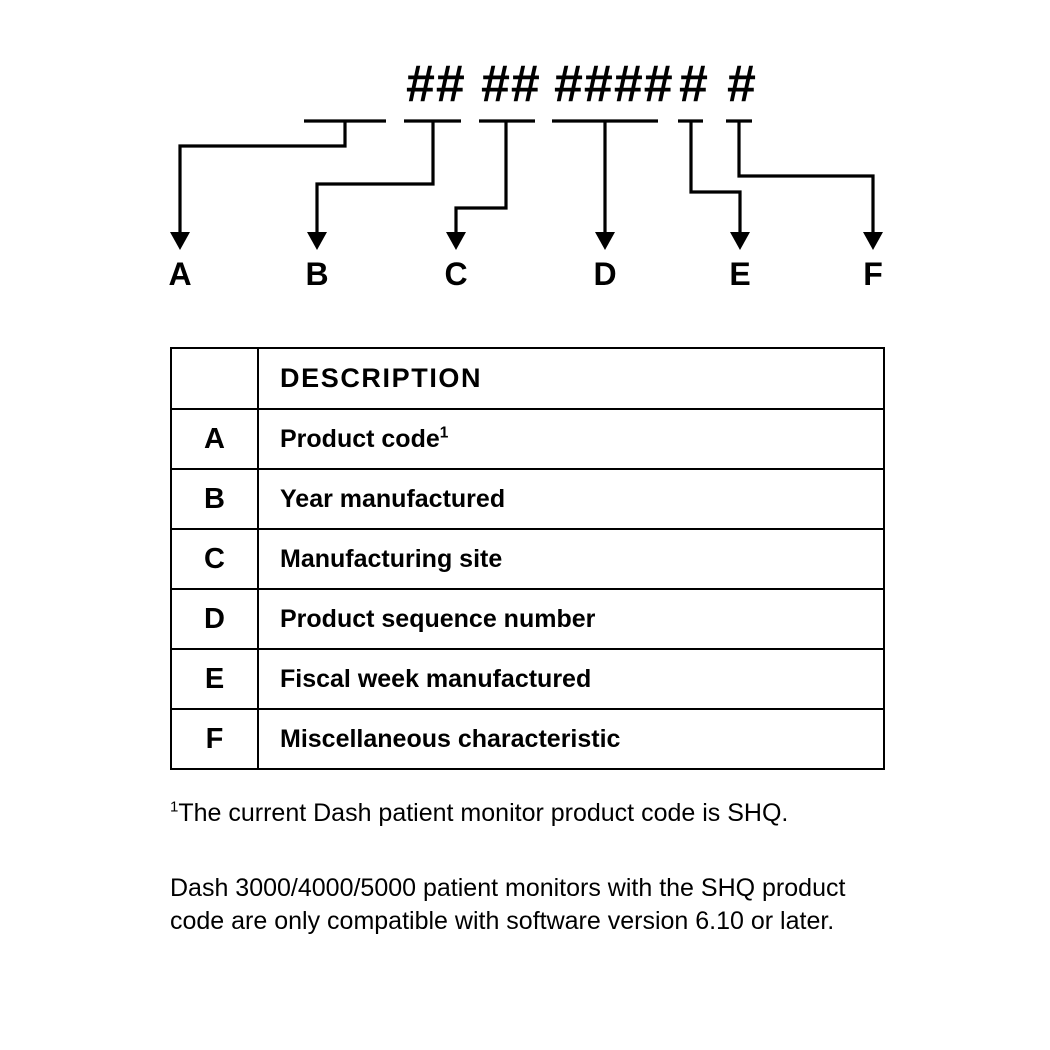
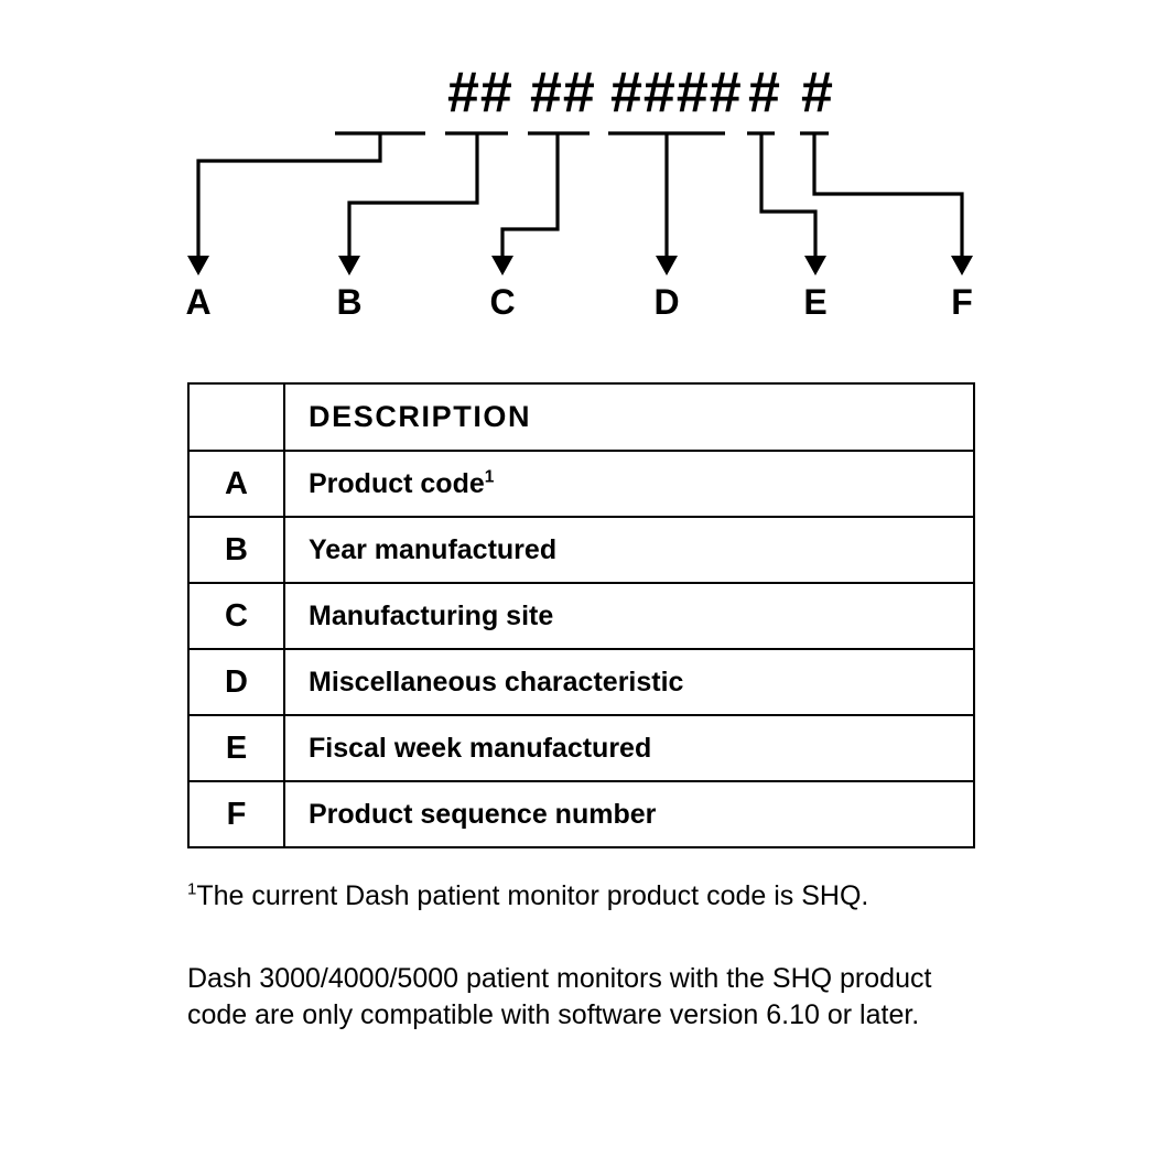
  ##
  ##
  ####
  #
  #
  A
  B
  C
  D
  E
  F
  	DESCRIPTION
  A	Product code1
  B	Year manufactured
  C	Manufacturing site
- D	Product sequence number
+ D	Miscellaneous characteristic
  E	Fiscal week manufactured
- F	Miscellaneous characteristic
+ F	Product sequence number
  1The current Dash patient monitor product code is SHQ.
  Dash 3000/4000/5000 patient monitors with the SHQ product code are only compatible with software version 6.10 or later.
